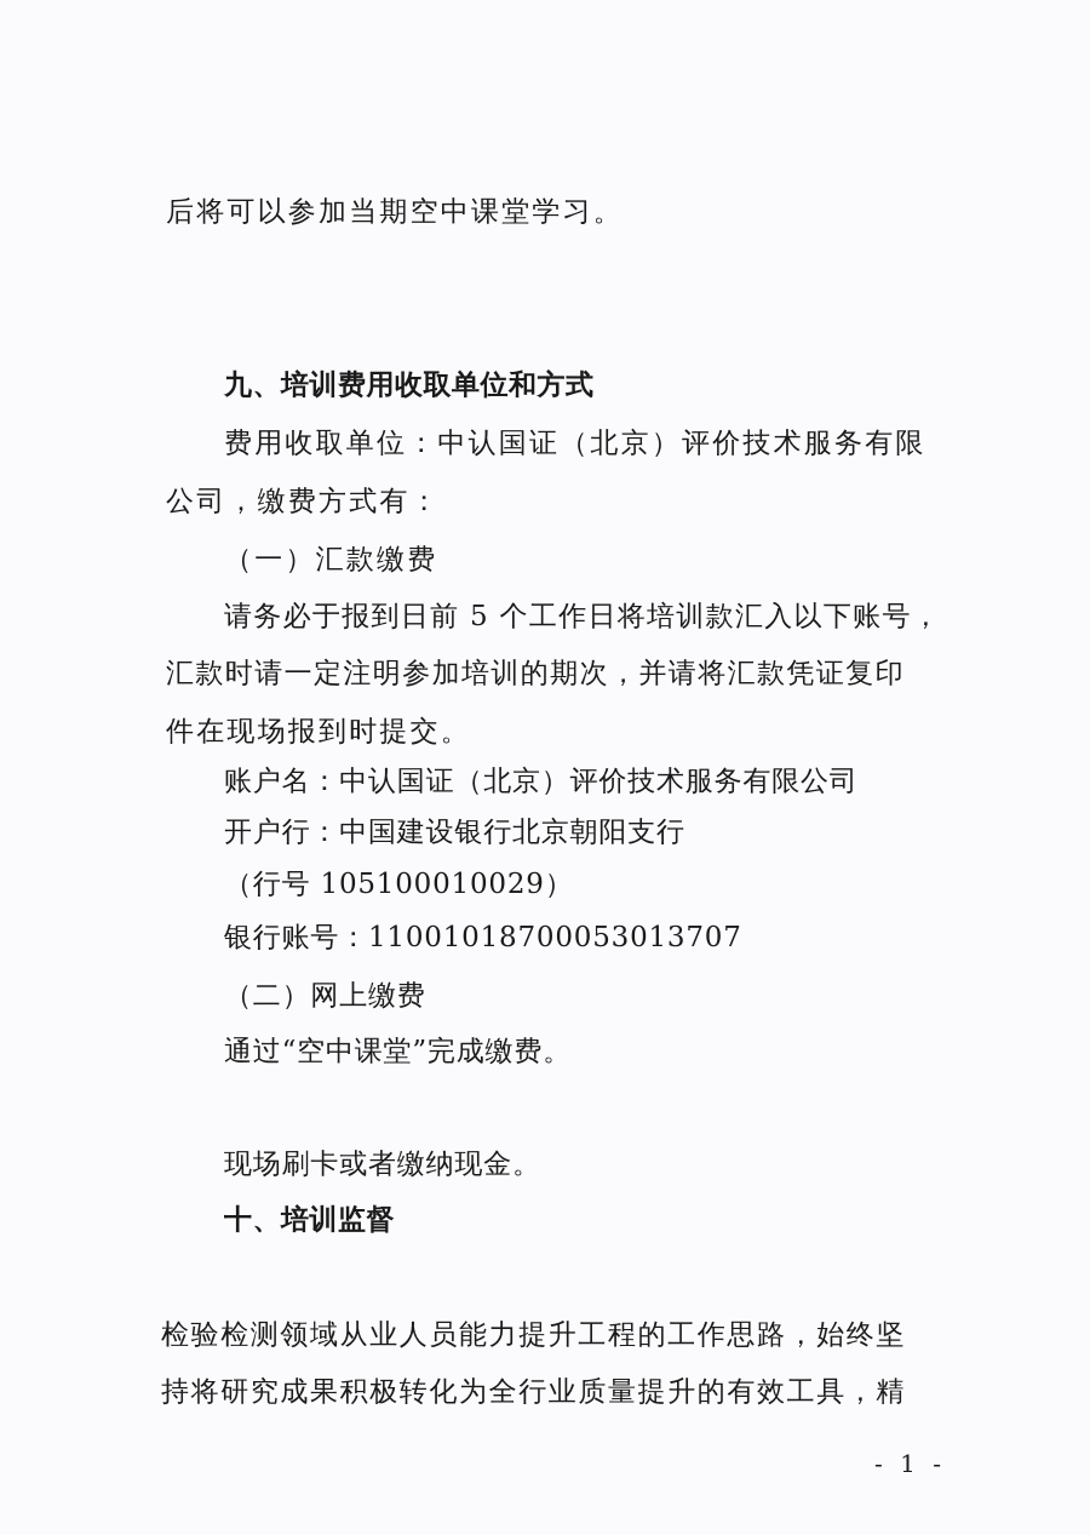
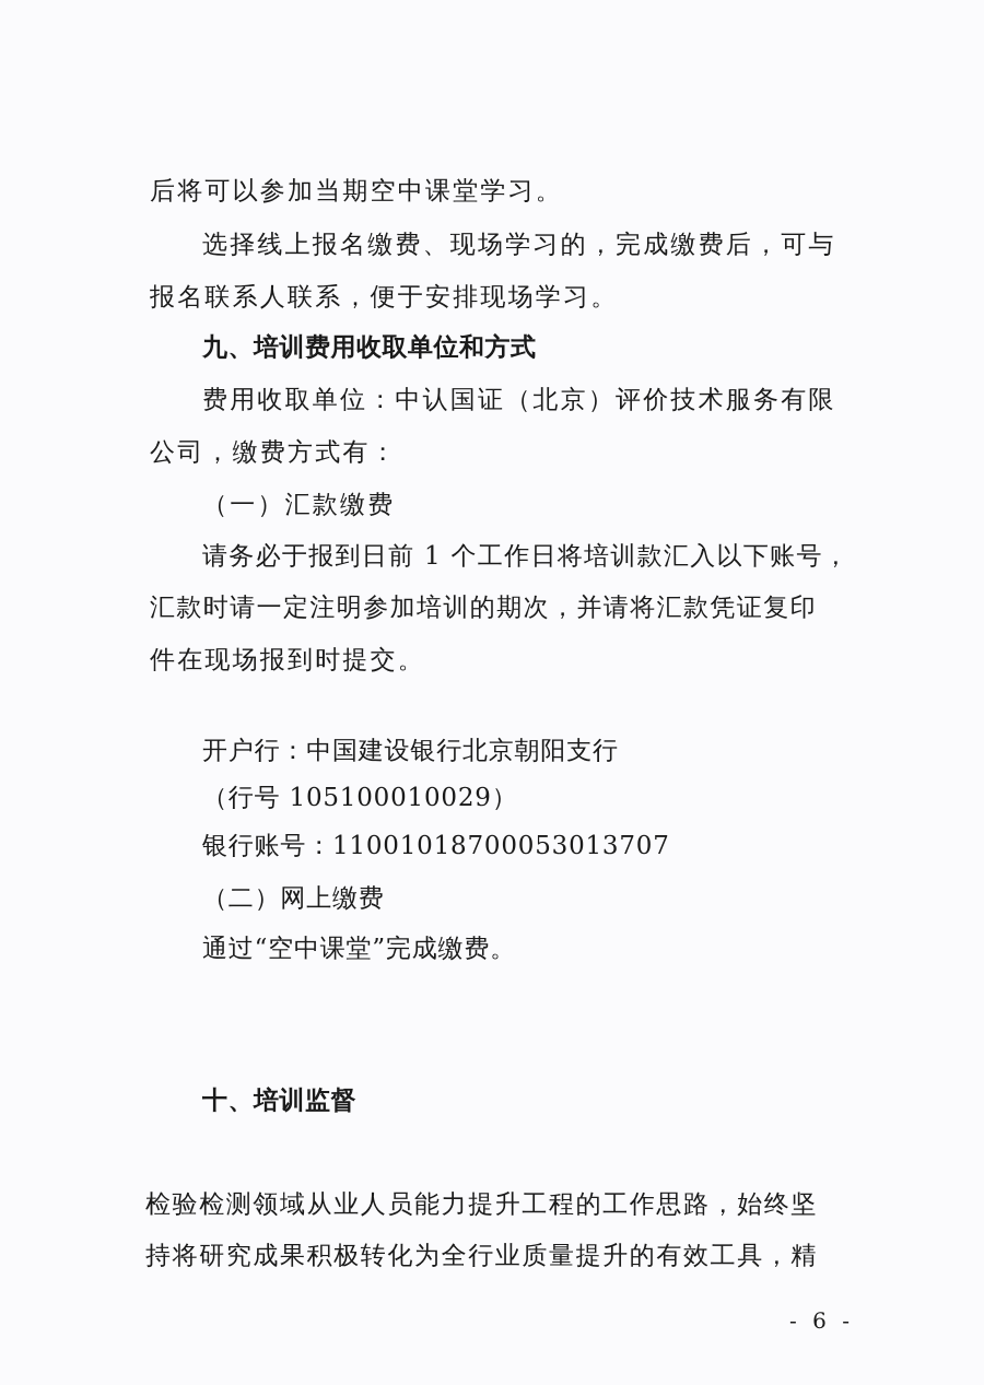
  后将可以参加当期空中课堂学习。
+ 选择线上报名缴费、现场学习的，完成缴费后，可与
+ 报名联系人联系，便于安排现场学习。
  九、培训费用收取单位和方式
  费用收取单位：中认国证（北京）评价技术服务有限
  公司，缴费方式有：
  （一）汇款缴费
- 请务必于报到日前 5 个工作日将培训款汇入以下账号，
+ 请务必于报到日前 1 个工作日将培训款汇入以下账号，
  汇款时请一定注明参加培训的期次，并请将汇款凭证复印
  件在现场报到时提交。
- 账户名：中认国证（北京）评价技术服务有限公司
  开户行：中国建设银行北京朝阳支行
  （行号 105100010029）
  银行账号：11001018700053013707
  （二）网上缴费
  通过“空中课堂”完成缴费。
- 现场刷卡或者缴纳现金。
  十、培训监督
  检验检测领域从业人员能力提升工程的工作思路，始终坚
  持将研究成果积极转化为全行业质量提升的有效工具，精
- - 1 -
+ - 6 -
